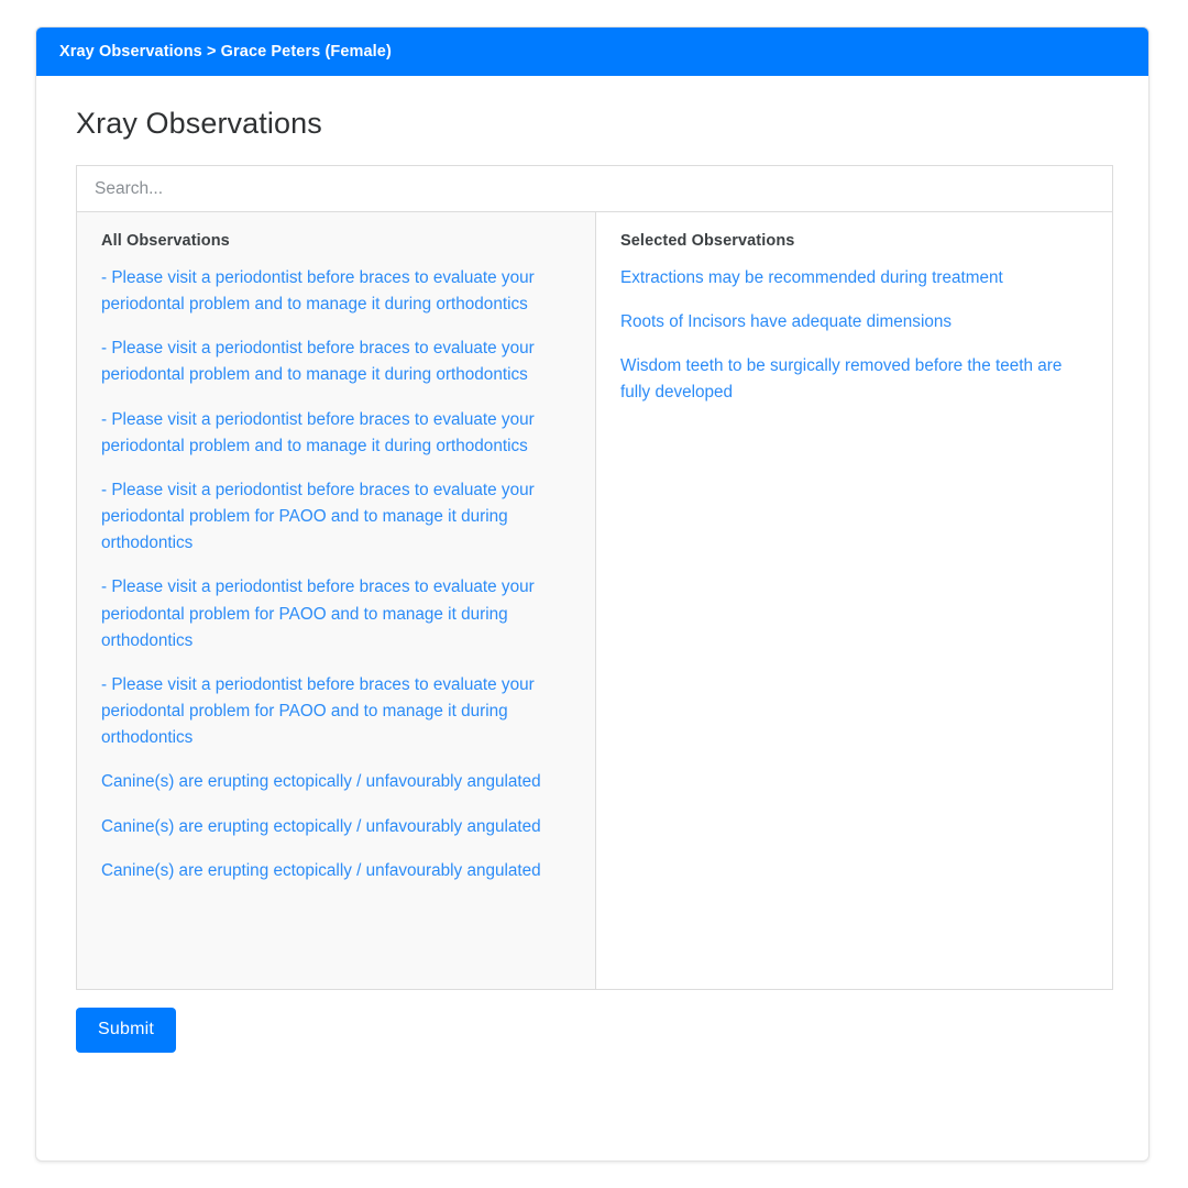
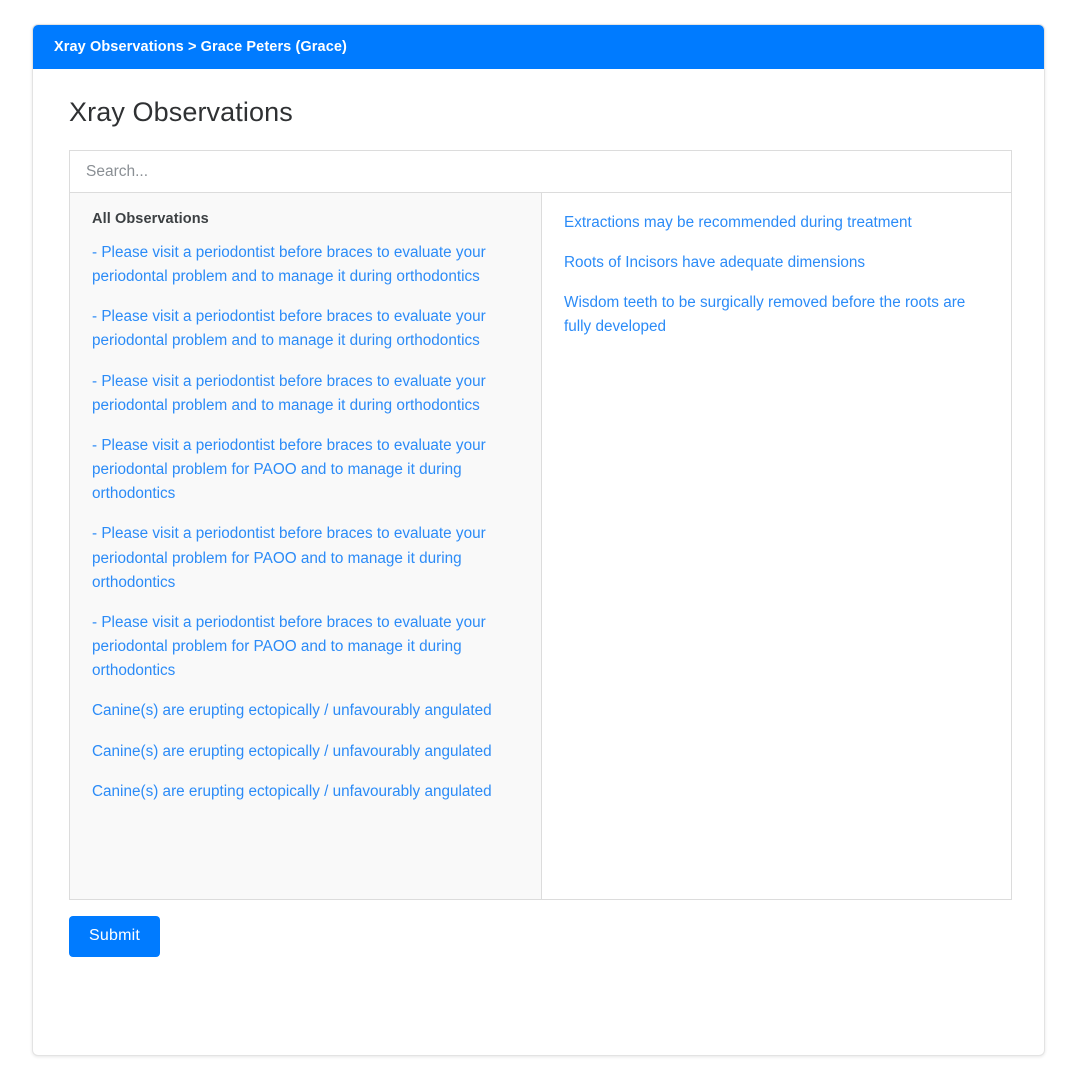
- Xray Observations > Grace Peters (Female)
+ Xray Observations > Grace Peters (Grace)
  Xray Observations
  Search...
  All Observations
  - Please visit a periodontist before braces to evaluate your periodontal problem and to manage it during orthodontics
  - Please visit a periodontist before braces to evaluate your periodontal problem and to manage it during orthodontics
  - Please visit a periodontist before braces to evaluate your periodontal problem and to manage it during orthodontics
  - Please visit a periodontist before braces to evaluate your periodontal problem for PAOO and to manage it during orthodontics
  - Please visit a periodontist before braces to evaluate your periodontal problem for PAOO and to manage it during orthodontics
  - Please visit a periodontist before braces to evaluate your periodontal problem for PAOO and to manage it during orthodontics
  Canine(s) are erupting ectopically / unfavourably angulated
  Canine(s) are erupting ectopically / unfavourably angulated
  Canine(s) are erupting ectopically / unfavourably angulated
- Selected Observations
  Extractions may be recommended during treatment
  Roots of Incisors have adequate dimensions
- Wisdom teeth to be surgically removed before the teeth are fully developed
+ Wisdom teeth to be surgically removed before the roots are fully developed
  Submit
